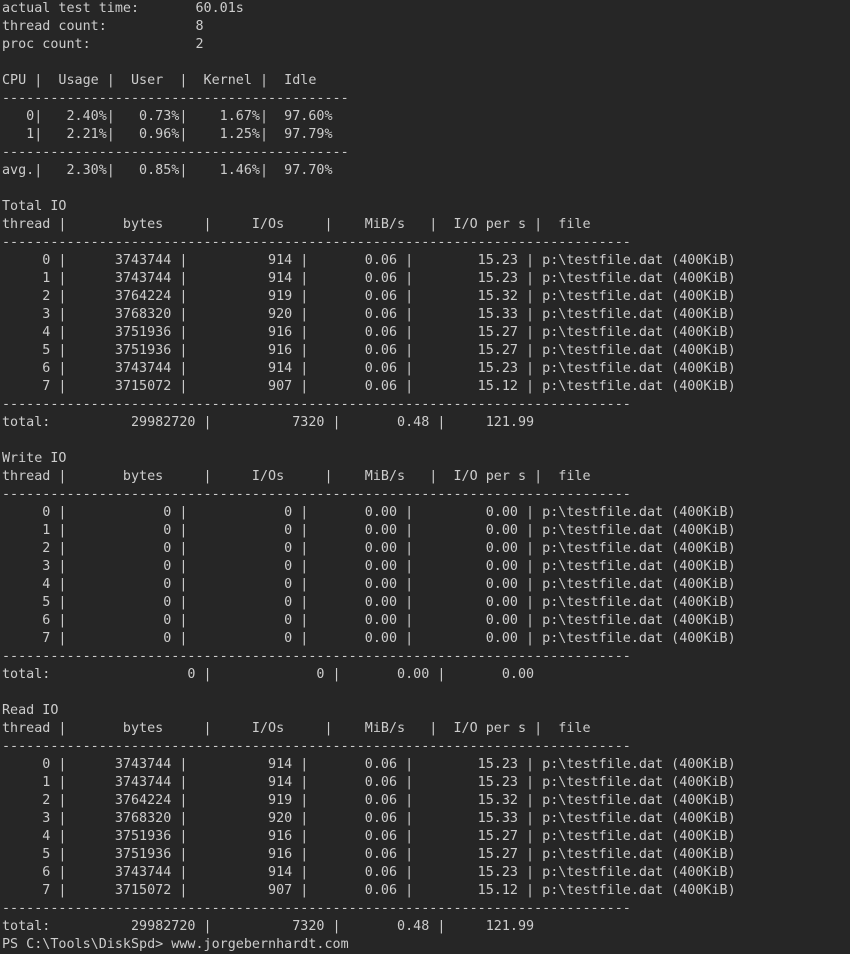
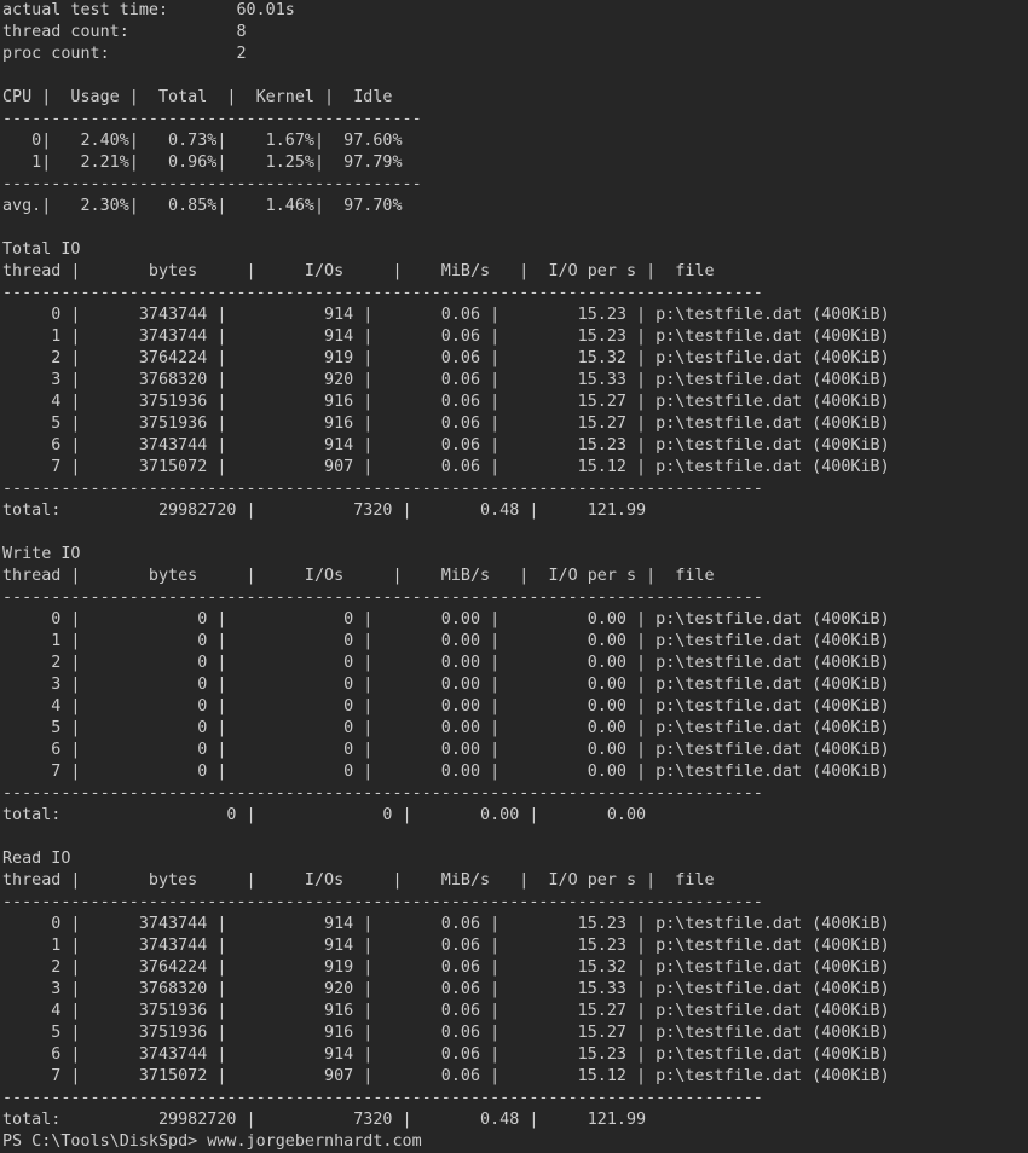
  actual test time: 60.01s
  thread count: 8
  proc count: 2
- CPU | Usage | User | Kernel | Idle
+ CPU | Usage | Total | Kernel | Idle
  -------------------------------------------
  0| 2.40%| 0.73%| 1.67%| 97.60%
  1| 2.21%| 0.96%| 1.25%| 97.79%
  -------------------------------------------
  avg.| 2.30%| 0.85%| 1.46%| 97.70%
  Total IO
  thread | bytes | I/Os | MiB/s | I/O per s | file
  ------------------------------------------------------------------------------
  0 | 3743744 | 914 | 0.06 | 15.23 | p:\testfile.dat (400KiB)
  1 | 3743744 | 914 | 0.06 | 15.23 | p:\testfile.dat (400KiB)
  2 | 3764224 | 919 | 0.06 | 15.32 | p:\testfile.dat (400KiB)
  3 | 3768320 | 920 | 0.06 | 15.33 | p:\testfile.dat (400KiB)
  4 | 3751936 | 916 | 0.06 | 15.27 | p:\testfile.dat (400KiB)
  5 | 3751936 | 916 | 0.06 | 15.27 | p:\testfile.dat (400KiB)
  6 | 3743744 | 914 | 0.06 | 15.23 | p:\testfile.dat (400KiB)
  7 | 3715072 | 907 | 0.06 | 15.12 | p:\testfile.dat (400KiB)
  ------------------------------------------------------------------------------
  total: 29982720 | 7320 | 0.48 | 121.99
  Write IO
  thread | bytes | I/Os | MiB/s | I/O per s | file
  ------------------------------------------------------------------------------
  0 | 0 | 0 | 0.00 | 0.00 | p:\testfile.dat (400KiB)
  1 | 0 | 0 | 0.00 | 0.00 | p:\testfile.dat (400KiB)
  2 | 0 | 0 | 0.00 | 0.00 | p:\testfile.dat (400KiB)
  3 | 0 | 0 | 0.00 | 0.00 | p:\testfile.dat (400KiB)
  4 | 0 | 0 | 0.00 | 0.00 | p:\testfile.dat (400KiB)
  5 | 0 | 0 | 0.00 | 0.00 | p:\testfile.dat (400KiB)
  6 | 0 | 0 | 0.00 | 0.00 | p:\testfile.dat (400KiB)
  7 | 0 | 0 | 0.00 | 0.00 | p:\testfile.dat (400KiB)
  ------------------------------------------------------------------------------
  total: 0 | 0 | 0.00 | 0.00
  Read IO
  thread | bytes | I/Os | MiB/s | I/O per s | file
  ------------------------------------------------------------------------------
  0 | 3743744 | 914 | 0.06 | 15.23 | p:\testfile.dat (400KiB)
  1 | 3743744 | 914 | 0.06 | 15.23 | p:\testfile.dat (400KiB)
  2 | 3764224 | 919 | 0.06 | 15.32 | p:\testfile.dat (400KiB)
  3 | 3768320 | 920 | 0.06 | 15.33 | p:\testfile.dat (400KiB)
  4 | 3751936 | 916 | 0.06 | 15.27 | p:\testfile.dat (400KiB)
  5 | 3751936 | 916 | 0.06 | 15.27 | p:\testfile.dat (400KiB)
  6 | 3743744 | 914 | 0.06 | 15.23 | p:\testfile.dat (400KiB)
  7 | 3715072 | 907 | 0.06 | 15.12 | p:\testfile.dat (400KiB)
  ------------------------------------------------------------------------------
  total: 29982720 | 7320 | 0.48 | 121.99
  PS C:\Tools\DiskSpd> www.jorgebernhardt.com
